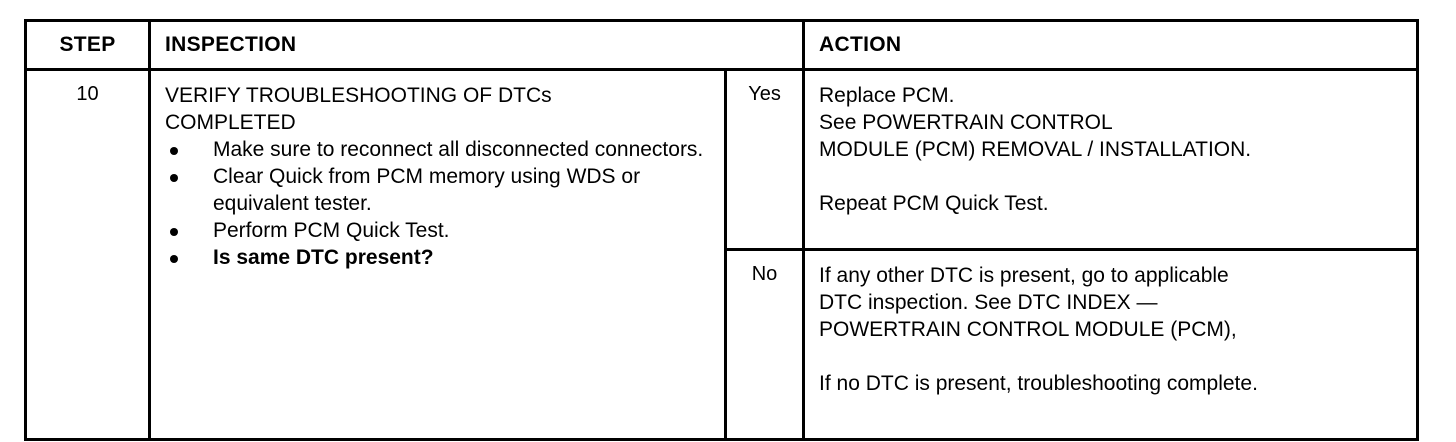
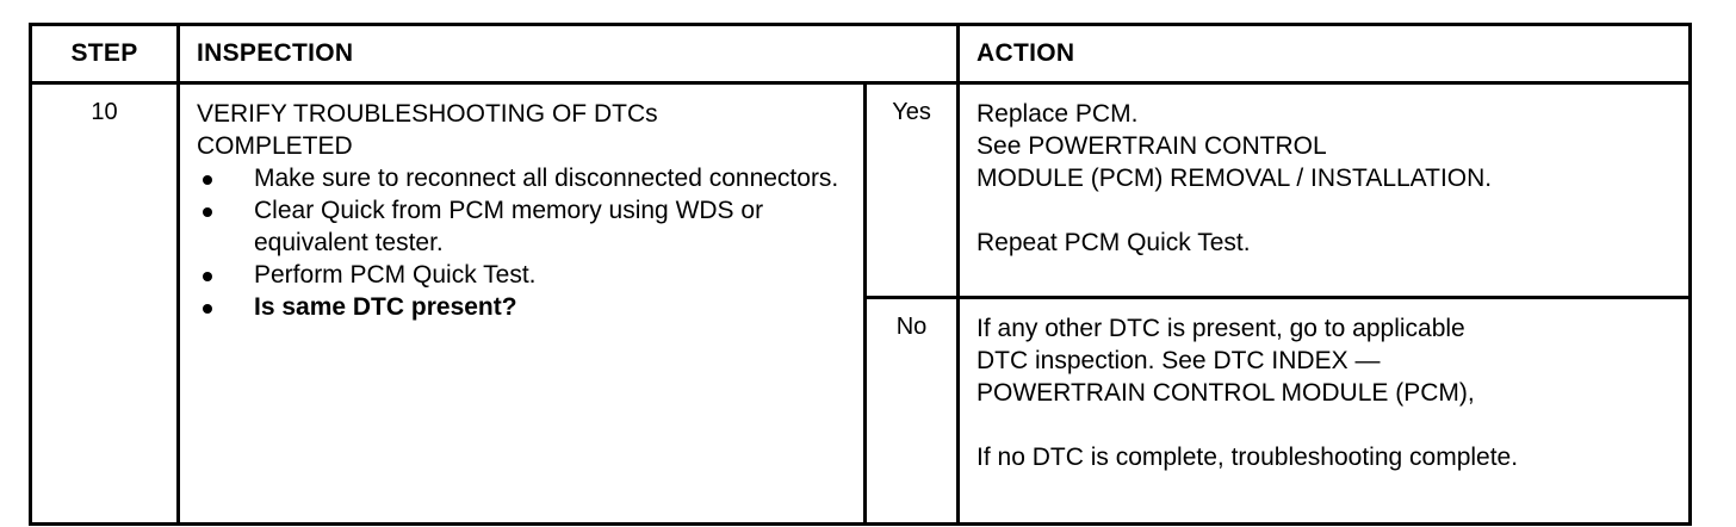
  STEP	INSPECTION	ACTION
  10	VERIFY TROUBLESHOOTING OF DTCs COMPLETED Make sure to reconnect all disconnected connectors. Clear Quick from PCM memory using WDS or equivalent tester. Perform PCM Quick Test. Is same DTC present?	Yes	Replace PCM. See POWERTRAIN CONTROL MODULE (PCM) REMOVAL / INSTALLATION. Repeat PCM Quick Test.
- No	If any other DTC is present, go to applicable DTC inspection. See DTC INDEX — POWERTRAIN CONTROL MODULE (PCM), If no DTC is present, troubleshooting complete.
+ No	If any other DTC is present, go to applicable DTC inspection. See DTC INDEX — POWERTRAIN CONTROL MODULE (PCM), If no DTC is complete, troubleshooting complete.
